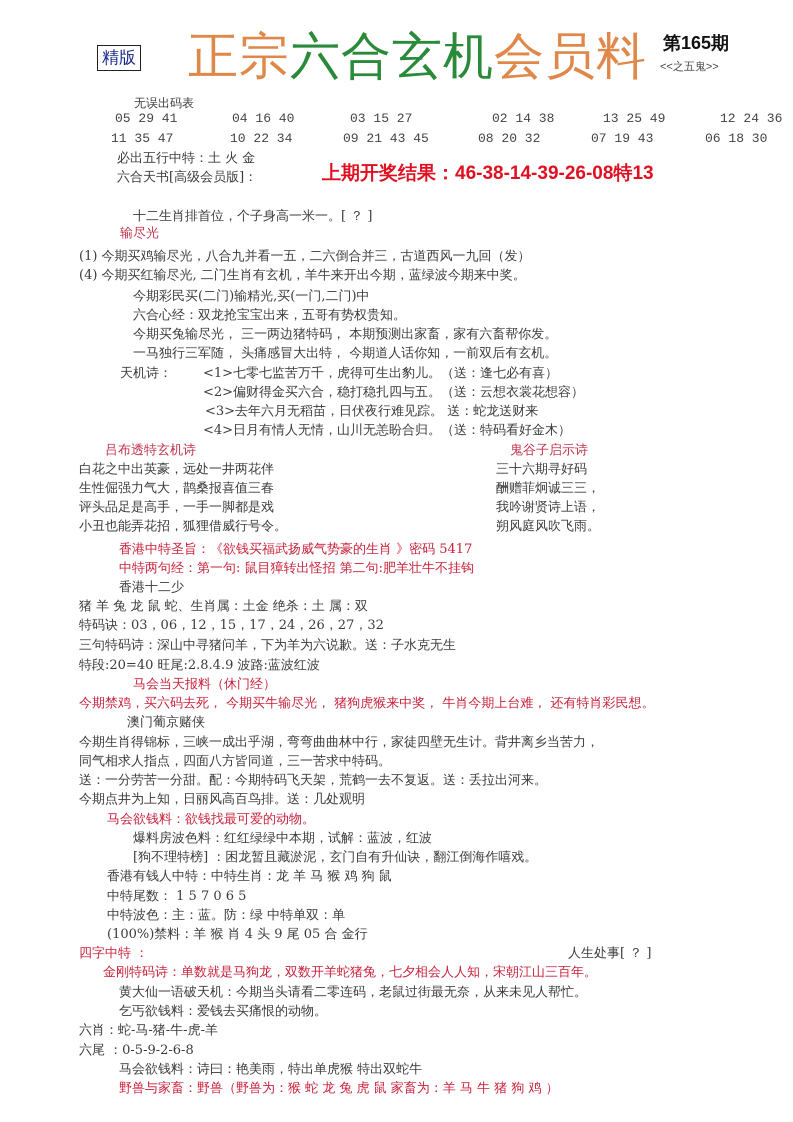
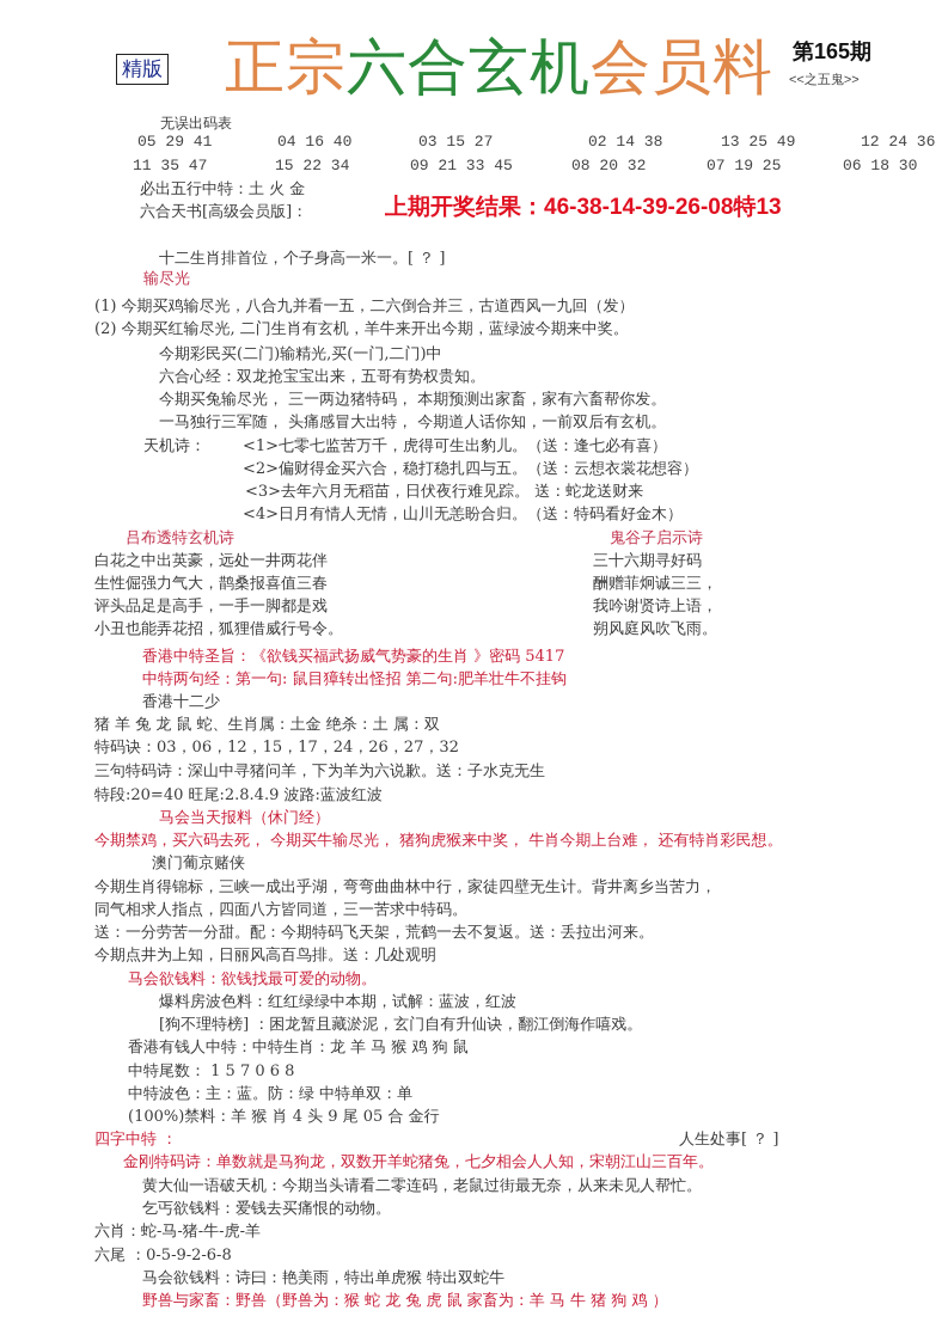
  精版
  正宗六合玄机会员料
  第165期
  <<之五鬼>>
  无误出码表
  05 29 41
  04 16 40
  03 15 27
  02 14 38
  13 25 49
  12 24 36
  11 35 47
- 10 22 34
+ 15 22 34
- 09 21 43 45
+ 09 21 33 45
  08 20 32
- 07 19 43
+ 07 19 25
  06 18 30
  必出五行中特：土 火 金
  六合天书[高级会员版]：
  上期开奖结果：46-38-14-39-26-08特13
  十二生肖排首位，个子身高一米一。[ ？ ]
  输尽光
  (1) 今期买鸡输尽光，八合九并看一五，二六倒合并三，古道西风一九回（发）
- (4) 今期买红输尽光, 二门生肖有玄机，羊牛来开出今期，蓝绿波今期来中奖。
+ (2) 今期买红输尽光, 二门生肖有玄机，羊牛来开出今期，蓝绿波今期来中奖。
  今期彩民买(二门)输精光,买(一门,二门)中
  六合心经：双龙抢宝宝出来，五哥有势权贵知。
  今期买兔输尽光， 三一两边猪特码， 本期预测出家畜，家有六畜帮你发。
  一马独行三军随， 头痛感冒大出特， 今期道人话你知，一前双后有玄机。
  天机诗：
  <1>七零七监苦万千，虎得可生出豹儿。（送：逢七必有喜）
  <2>偏财得金买六合，稳打稳扎四与五。（送：云想衣裳花想容）
  <3>去年六月无稻苗，日伏夜行难见踪。 送：蛇龙送财来
  <4>日月有情人无情，山川无恙盼合归。（送：特码看好金木）
  吕布透特玄机诗
  鬼谷子启示诗
  白花之中出英豪，远处一井两花伴
  生性倔强力气大，鹊桑报喜值三春
  评头品足是高手，一手一脚都是戏
  小丑也能弄花招，狐狸借威行号令。
  三十六期寻好码
  酬赠菲炯诚三三，
  我吟谢贤诗上语，
  朔风庭风吹飞雨。
  香港中特圣旨：《欲钱买福武扬威气势豪的生肖 》密码 5417
  中特两句经：第一句: 鼠目獐转出怪招 第二句:肥羊壮牛不挂钩
  香港十二少
  猪 羊 兔 龙 鼠 蛇、生肖属：土金 绝杀：土 属：双
  特码诀：03，06，12，15，17，24，26，27，32
  三句特码诗：深山中寻猪问羊，下为羊为六说歉。送：子水克无生
  特段:20=40 旺尾:2.8.4.9 波路:蓝波红波
  马会当天报料（休门经）
  今期禁鸡，买六码去死， 今期买牛输尽光， 猪狗虎猴来中奖， 牛肖今期上台难， 还有特肖彩民想。
  澳门葡京赌侠
  今期生肖得锦标，三峡一成出乎湖，弯弯曲曲林中行，家徒四壁无生计。背井离乡当苦力，
  同气相求人指点，四面八方皆同道，三一苦求中特码。
  送：一分劳苦一分甜。配：今期特码飞天架，荒鹤一去不复返。送：丢拉出河来。
  今期点井为上知，日丽风高百鸟排。送：几处观明
  马会欲钱料：欲钱找最可爱的动物。
  爆料房波色料：红红绿绿中本期，试解：蓝波，红波
  [狗不理特榜] ：困龙暂且藏淤泥，玄门自有升仙诀，翻江倒海作嘻戏。
  香港有钱人中特：中特生肖：龙 羊 马 猴 鸡 狗 鼠
- 中特尾数： 1 5 7 0 6 5
+ 中特尾数： 1 5 7 0 6 8
  中特波色：主：蓝。防：绿 中特单双：单
  (100%)禁料：羊 猴 肖 4 头 9 尾 05 合 金行
  四字中特 ：
  人生处事[ ？ ]
  金刚特码诗：单数就是马狗龙，双数开羊蛇猪兔，七夕相会人人知，宋朝江山三百年。
  黄大仙一语破天机：今期当头请看二零连码，老鼠过街最无奈，从来未见人帮忙。
  乞丐欲钱料：爱钱去买痛恨的动物。
  六肖：蛇-马-猪-牛-虎-羊
  六尾 ：0-5-9-2-6-8
  马会欲钱料：诗曰：艳美雨，特出单虎猴 特出双蛇牛
  野兽与家畜：野兽（野兽为：猴 蛇 龙 兔 虎 鼠 家畜为：羊 马 牛 猪 狗 鸡 ）
